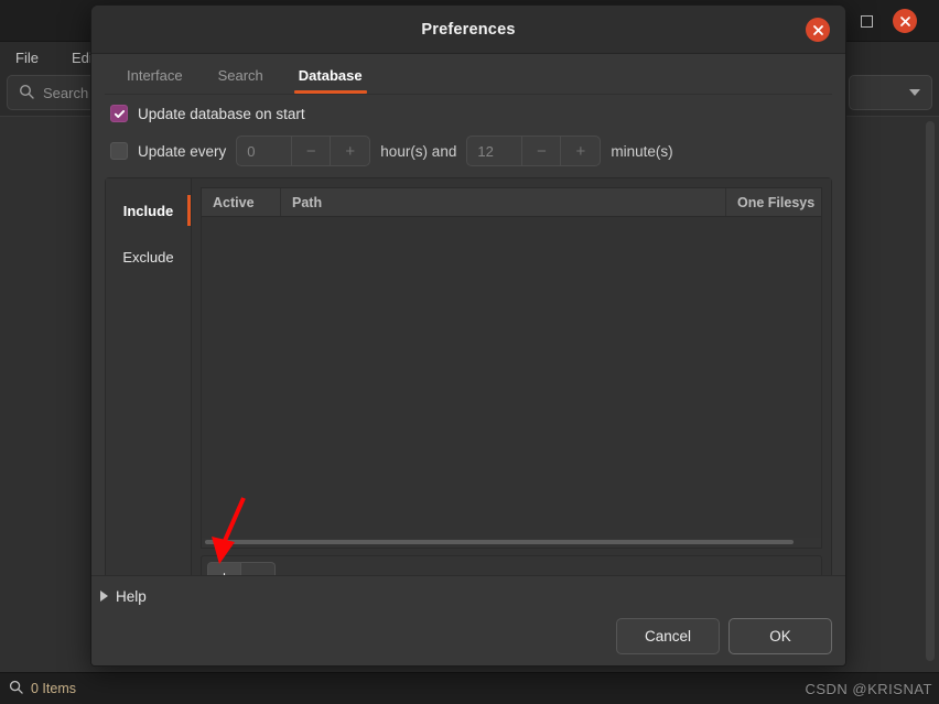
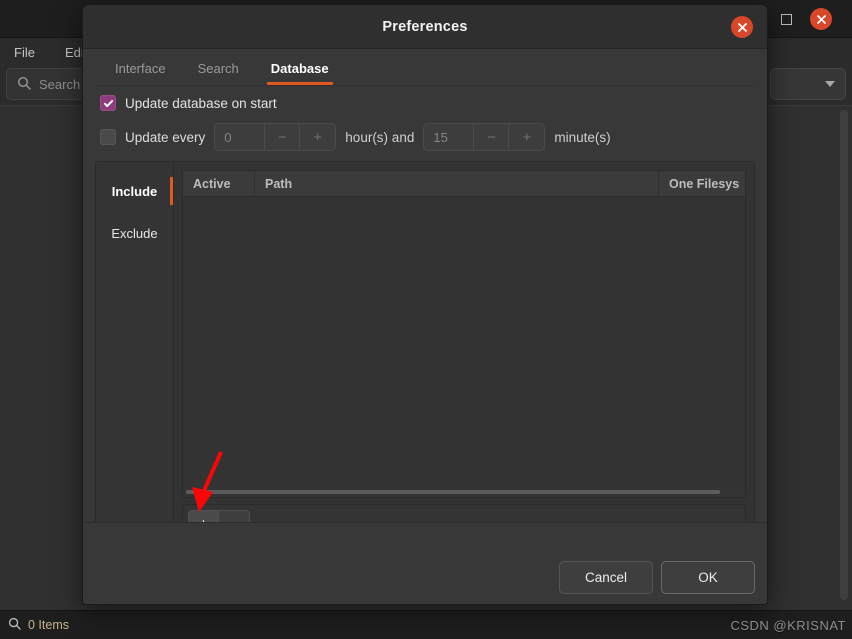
  File
  Search
  0 Items
  Preferences
  Interface
  Search
  Database
  Update database on start
  Update every
  0
  −
  +
  hour(s) and
- 12
+ 15
  −
  +
  minute(s)
  Include
  Exclude
  Active
  Path
  One Filesys
- Help
  Cancel
  OK
  CSDN @KRISNAT
